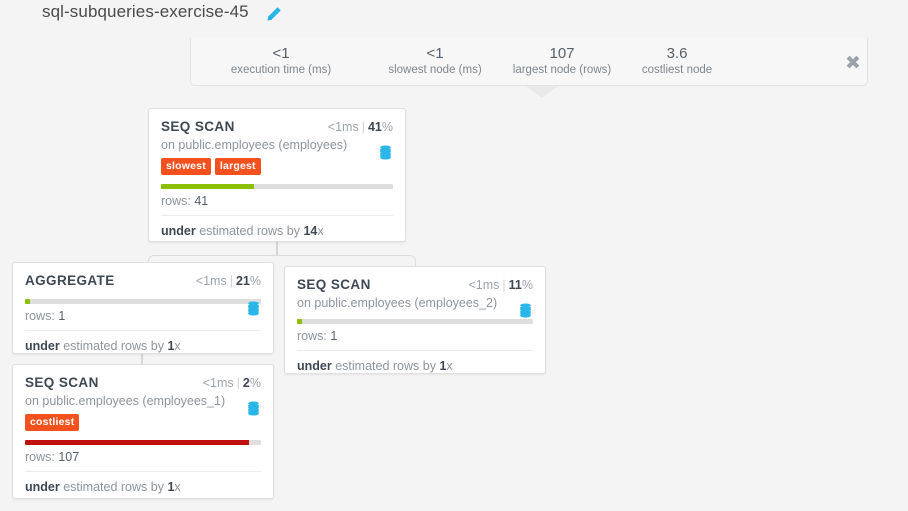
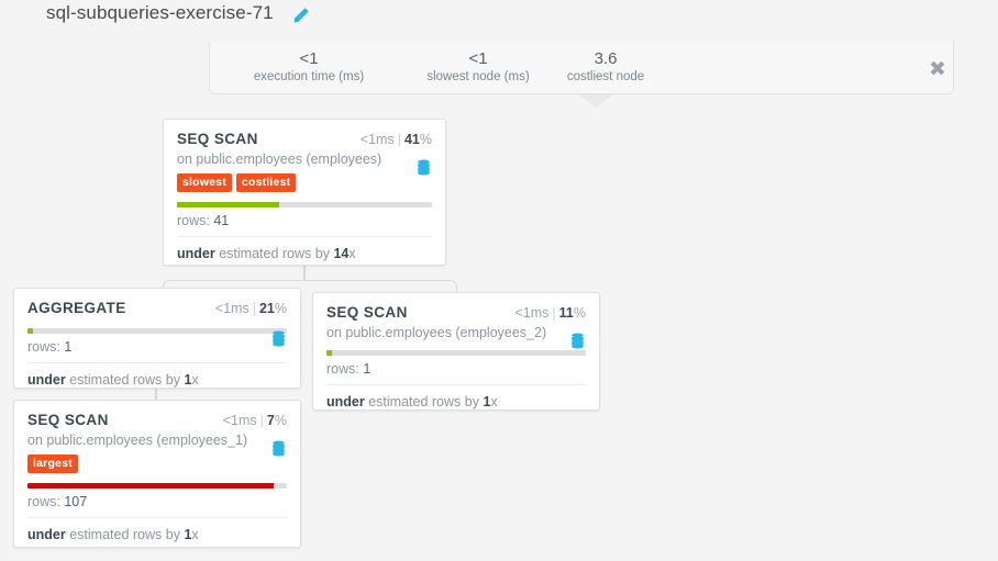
- sql-subqueries-exercise-45
+ sql-subqueries-exercise-71
  <1
  execution time (ms)
  <1
  slowest node (ms)
- 107
- largest node (rows)
  3.6
  costliest node
  ✖
  SEQ SCAN
  <1ms | 41%
  on public.employees (employees)
  slowest
- largest
+ costliest
  rows: 41
  under estimated rows by 14x
  AGGREGATE
  <1ms | 21%
  rows: 1
  under estimated rows by 1x
  SEQ SCAN
  <1ms | 11%
  on public.employees (employees_2)
  rows: 1
  under estimated rows by 1x
  SEQ SCAN
- <1ms | 2%
+ <1ms | 7%
  on public.employees (employees_1)
- costliest
+ largest
  rows: 107
  under estimated rows by 1x
